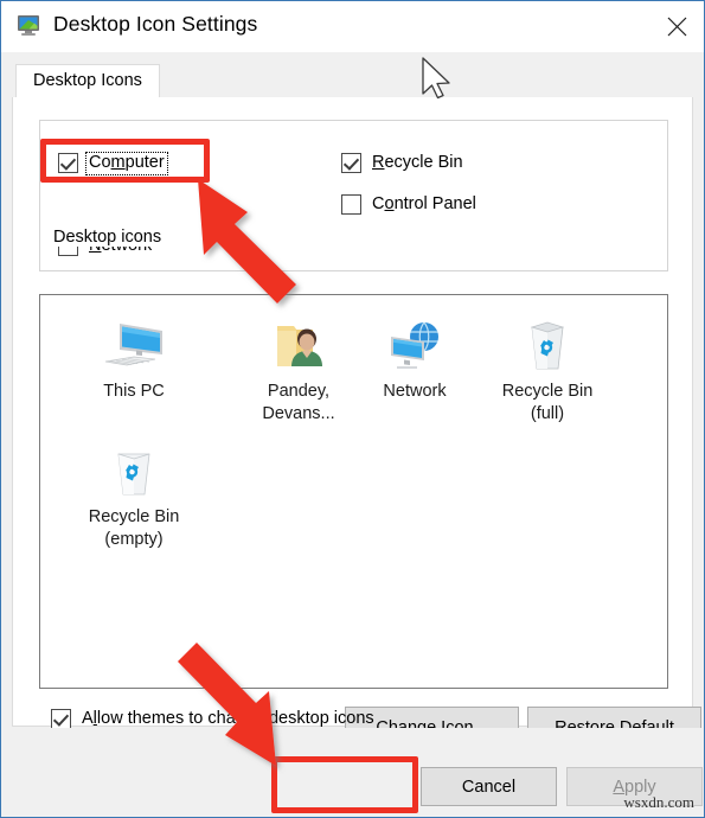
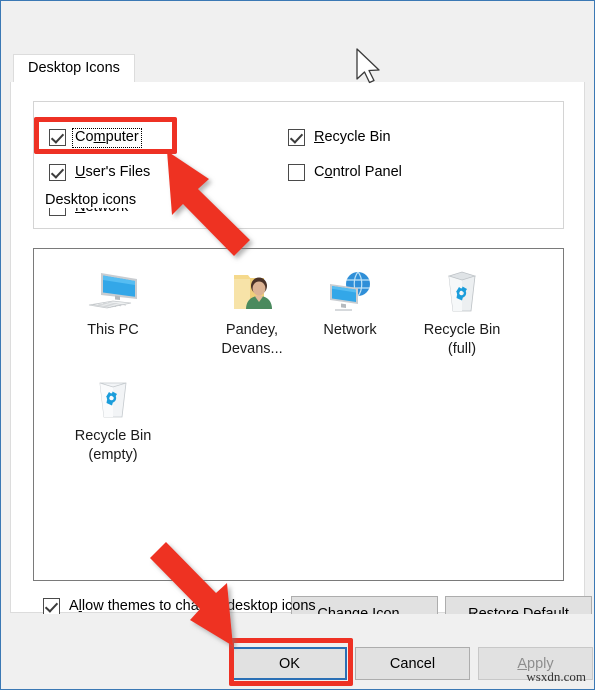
- Desktop Icon Settings
  Desktop Icons
  Desktop icons
  Computer
+ User's Files
  Recycle Bin
  Control Panel
  This PC
  Pandey,
  Devans...
  Network
  Recycle Bin
  (full)
  Recycle Bin
  (empty)
  Allow themes to cha desktop icons
+ OK
  Cancel
  Apply
  wsxdn.com
